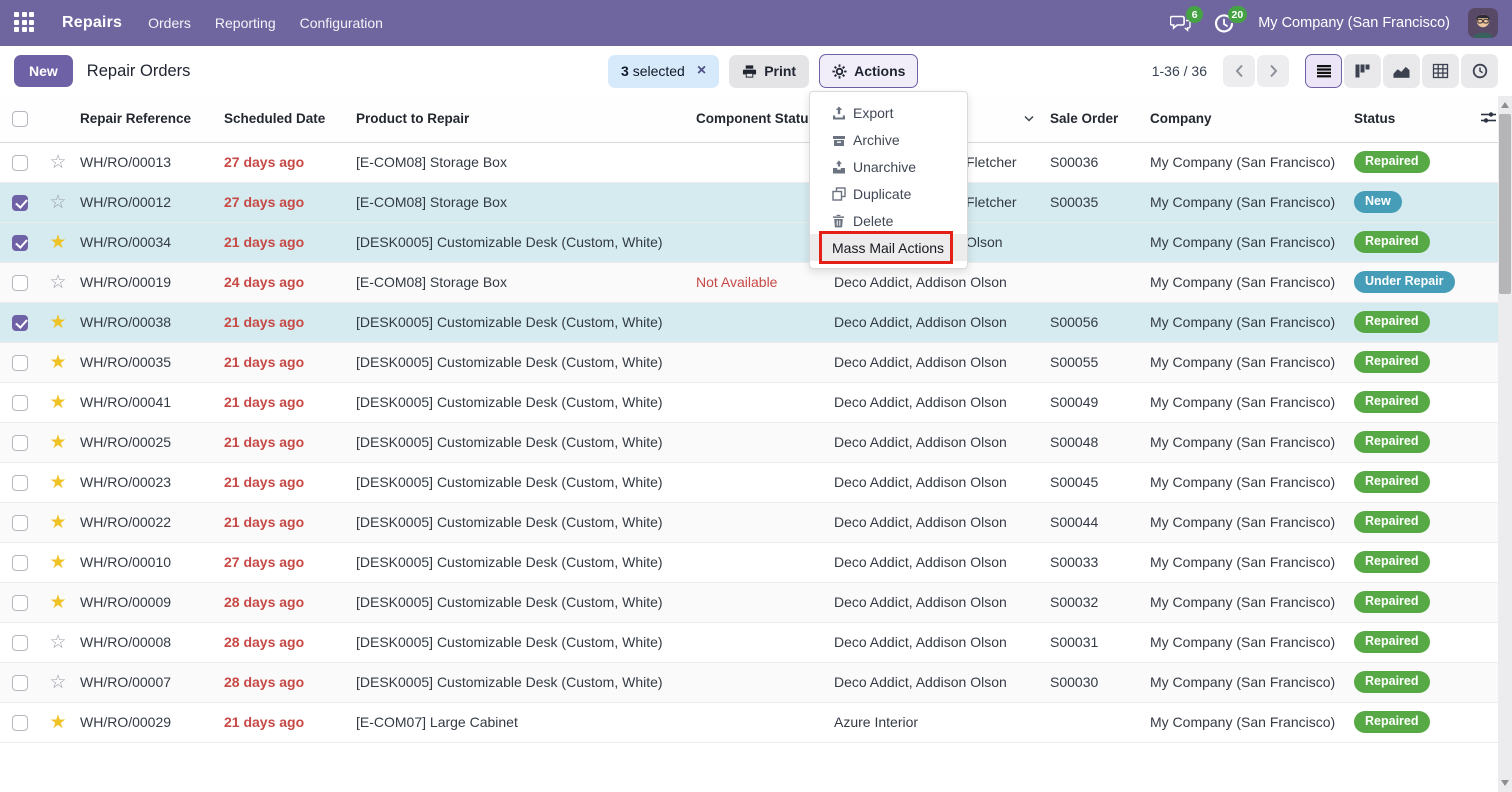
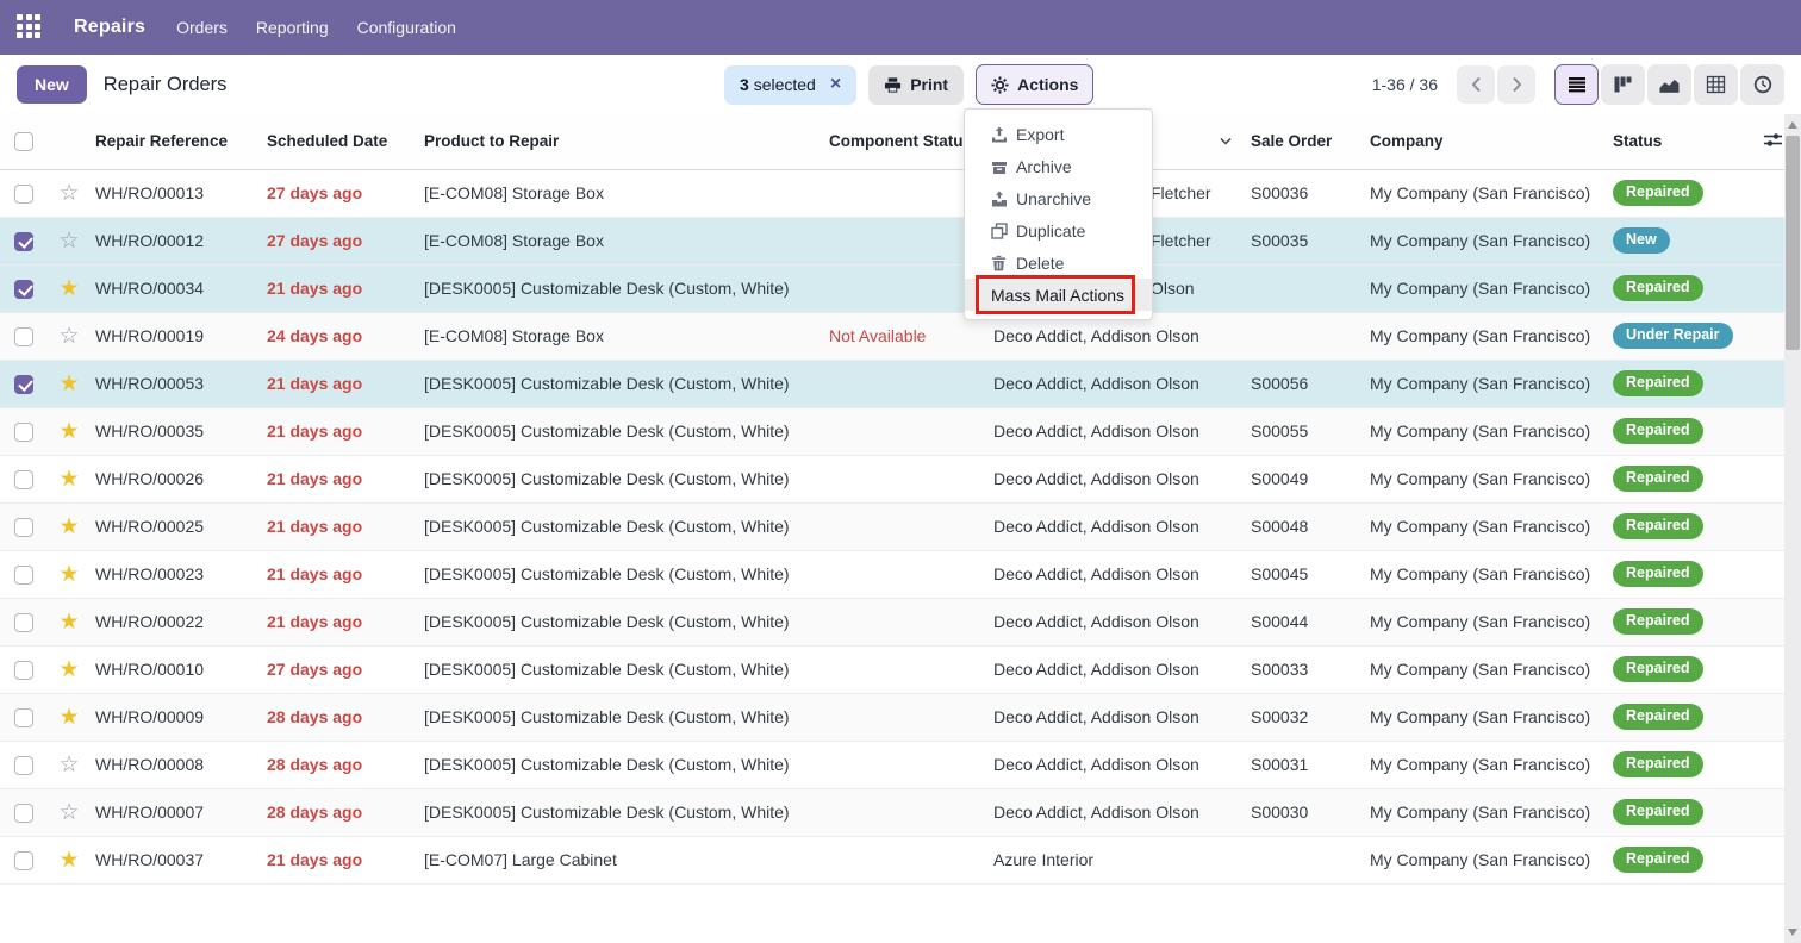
  Repairs
  Orders
  Reporting
  Configuration
- 6
- 20
- My Company (San Francisco)
  New
  Repair Orders
  3 selected
  ×
  Print
  Actions
  1-36 / 36
  		Repair Reference	Scheduled Date	Product to Repair	Component Statu		Sale Order	Company	Status
  	☆	WH/RO/00013	27 days ago	[E-COM08] Storage Box		Fletcher	S00036	My Company (San Francisco)	Repaired
  	☆	WH/RO/00012	27 days ago	[E-COM08] Storage Box		Fletcher	S00035	My Company (San Francisco)	New
  	★	WH/RO/00034	21 days ago	[DESK0005] Customizable Desk (Custom, White)		Olson		My Company (San Francisco)	Repaired
  	☆	WH/RO/00019	24 days ago	[E-COM08] Storage Box	Not Available	Deco Addict, Addison Olson		My Company (San Francisco)	Under Repair
- 	★	WH/RO/00038	21 days ago	[DESK0005] Customizable Desk (Custom, White)		Deco Addict, Addison Olson	S00056	My Company (San Francisco)	Repaired
+ 	★	WH/RO/00053	21 days ago	[DESK0005] Customizable Desk (Custom, White)		Deco Addict, Addison Olson	S00056	My Company (San Francisco)	Repaired
  	★	WH/RO/00035	21 days ago	[DESK0005] Customizable Desk (Custom, White)		Deco Addict, Addison Olson	S00055	My Company (San Francisco)	Repaired
- 	★	WH/RO/00041	21 days ago	[DESK0005] Customizable Desk (Custom, White)		Deco Addict, Addison Olson	S00049	My Company (San Francisco)	Repaired
+ 	★	WH/RO/00026	21 days ago	[DESK0005] Customizable Desk (Custom, White)		Deco Addict, Addison Olson	S00049	My Company (San Francisco)	Repaired
  	★	WH/RO/00025	21 days ago	[DESK0005] Customizable Desk (Custom, White)		Deco Addict, Addison Olson	S00048	My Company (San Francisco)	Repaired
  	★	WH/RO/00023	21 days ago	[DESK0005] Customizable Desk (Custom, White)		Deco Addict, Addison Olson	S00045	My Company (San Francisco)	Repaired
  	★	WH/RO/00022	21 days ago	[DESK0005] Customizable Desk (Custom, White)		Deco Addict, Addison Olson	S00044	My Company (San Francisco)	Repaired
  	★	WH/RO/00010	27 days ago	[DESK0005] Customizable Desk (Custom, White)		Deco Addict, Addison Olson	S00033	My Company (San Francisco)	Repaired
  	★	WH/RO/00009	28 days ago	[DESK0005] Customizable Desk (Custom, White)		Deco Addict, Addison Olson	S00032	My Company (San Francisco)	Repaired
  	☆	WH/RO/00008	28 days ago	[DESK0005] Customizable Desk (Custom, White)		Deco Addict, Addison Olson	S00031	My Company (San Francisco)	Repaired
  	☆	WH/RO/00007	28 days ago	[DESK0005] Customizable Desk (Custom, White)		Deco Addict, Addison Olson	S00030	My Company (San Francisco)	Repaired
- 	★	WH/RO/00029	21 days ago	[E-COM07] Large Cabinet		Azure Interior		My Company (San Francisco)	Repaired
+ 	★	WH/RO/00037	21 days ago	[E-COM07] Large Cabinet		Azure Interior		My Company (San Francisco)	Repaired
  Export
  Archive
  Unarchive
  Duplicate
  Delete
  Mass Mail Actions
